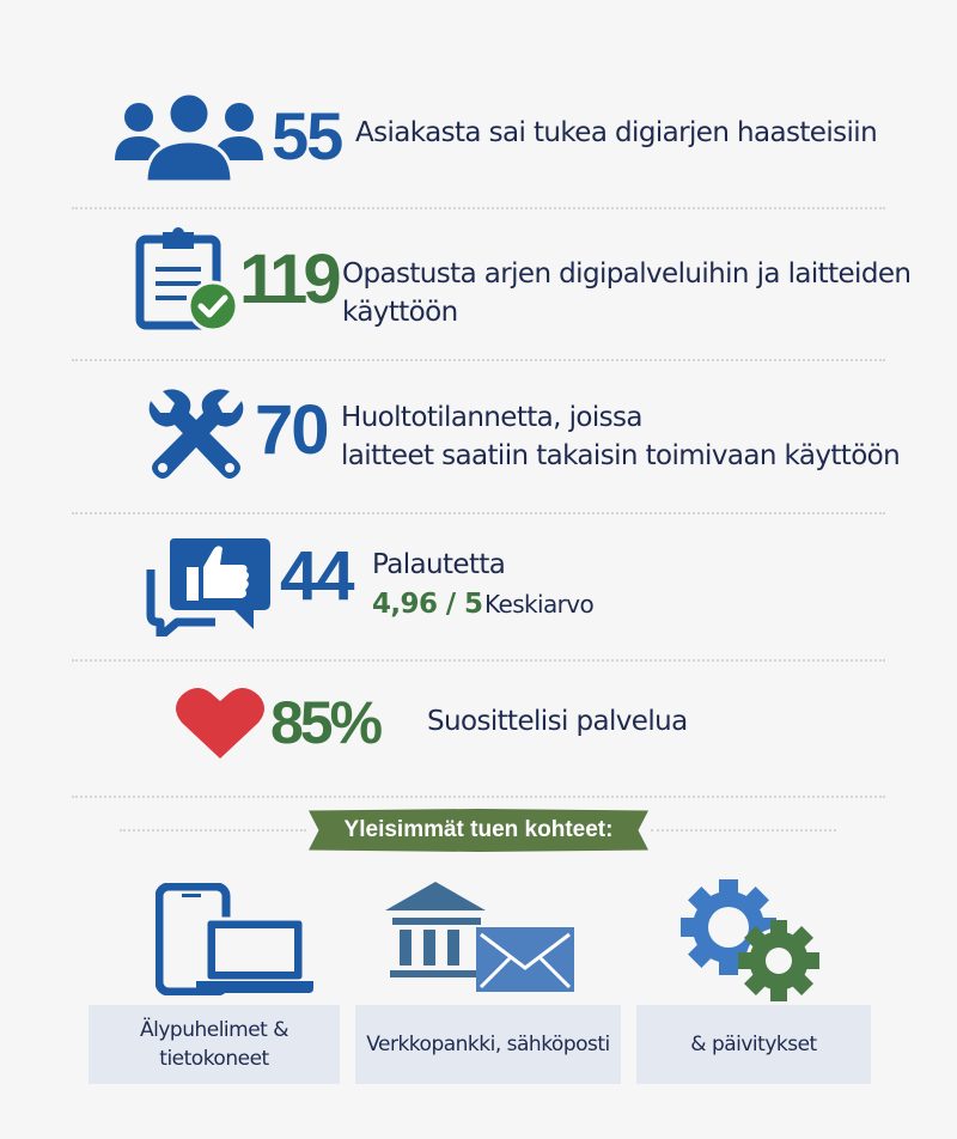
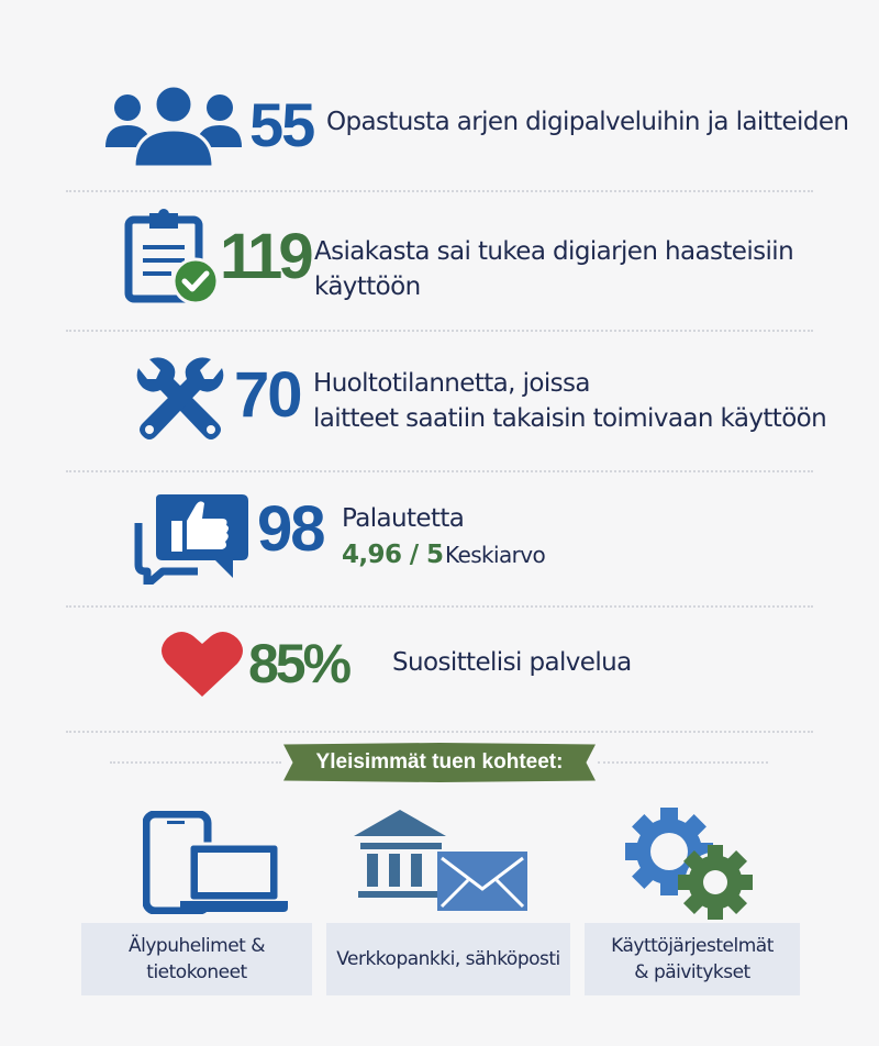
  55
- Asiakasta sai tukea digiarjen haasteisiin
+ Opastusta arjen digipalveluihin ja laitteiden
  119
- Opastusta arjen digipalveluihin ja laitteiden
+ Asiakasta sai tukea digiarjen haasteisiin
  käyttöön
  70
  Huoltotilannetta, joissa
  laitteet saatiin takaisin toimivaan käyttöön
- 44
+ 98
  Palautetta
  4,96 / 5
  Keskiarvo
  85%
  Suosittelisi palvelua
  Yleisimmät tuen kohteet:
  Älypuhelimet &
  tietokoneet
  Verkkopankki, sähköposti
+ Käyttöjärjestelmät
  & päivitykset
